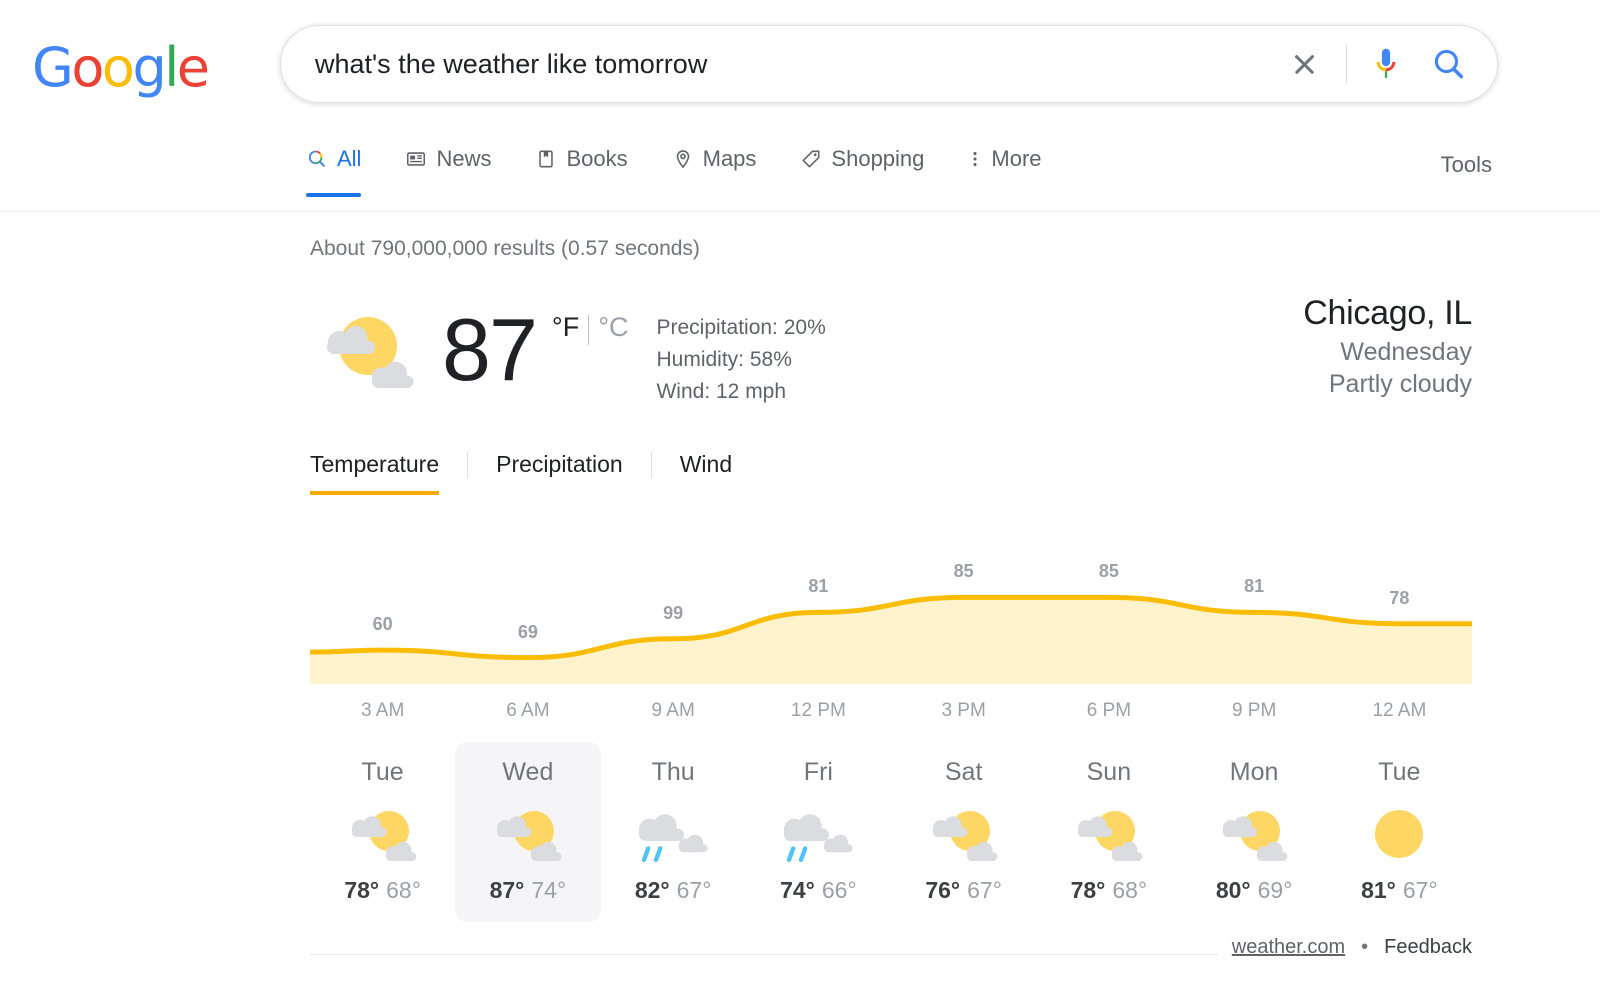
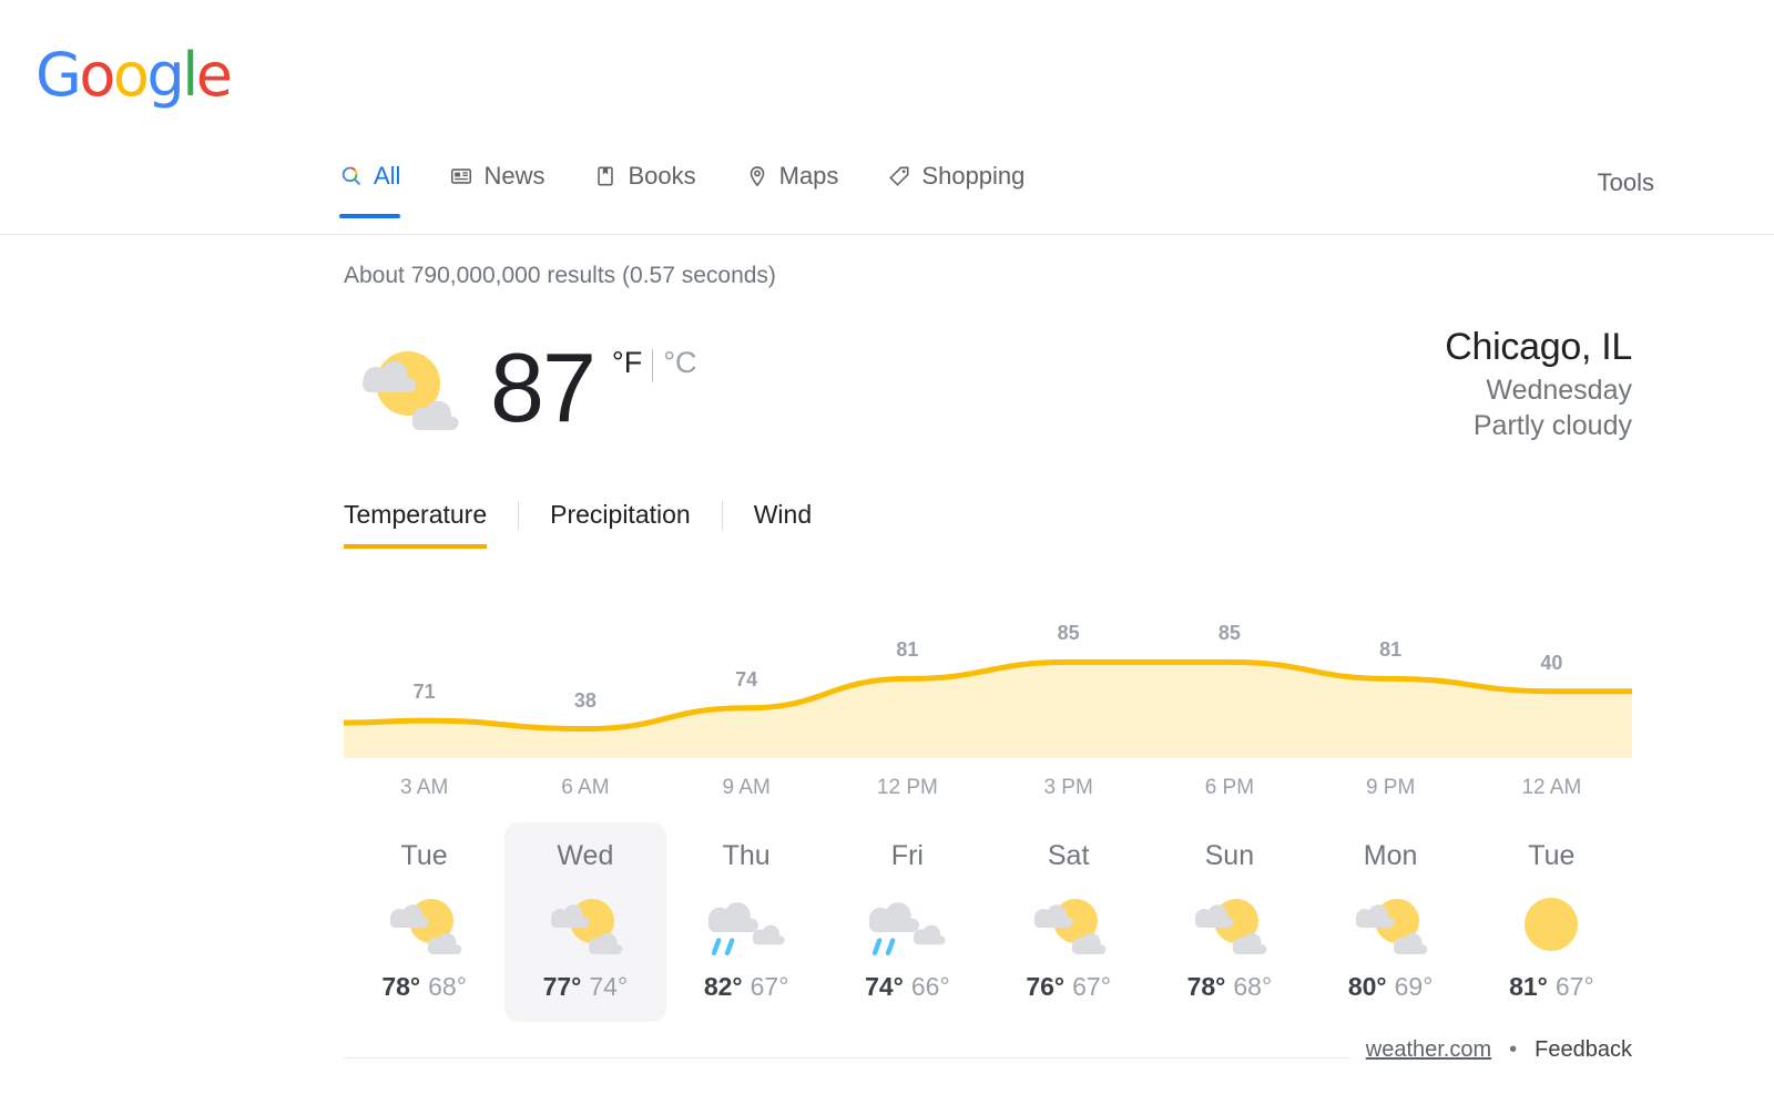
  Google
- what's the weather like tomorrow
  All
  News
  Books
  Maps
  Shopping
- More
  Tools
  About 790,000,000 results (0.57 seconds)
  87
  °F
  °C
- Precipitation: 20%
- Humidity: 58%
- Wind: 12 mph
  Chicago, IL
  Wednesday
  Partly cloudy
  Temperature
  Precipitation
  Wind
- 60
+ 71
- 69
+ 38
- 99
+ 74
  81
  85
  85
  81
- 78
+ 40
  3 AM
  6 AM
  9 AM
  12 PM
  3 PM
  6 PM
  9 PM
  12 AM
  Tue
  78° 68°
  Wed
- 87° 74°
+ 77° 74°
  Thu
  82° 67°
  Fri
  74° 66°
  Sat
  76° 67°
  Sun
  78° 68°
  Mon
  80° 69°
  Tue
  81° 67°
  weather.com
  •
  Feedback
